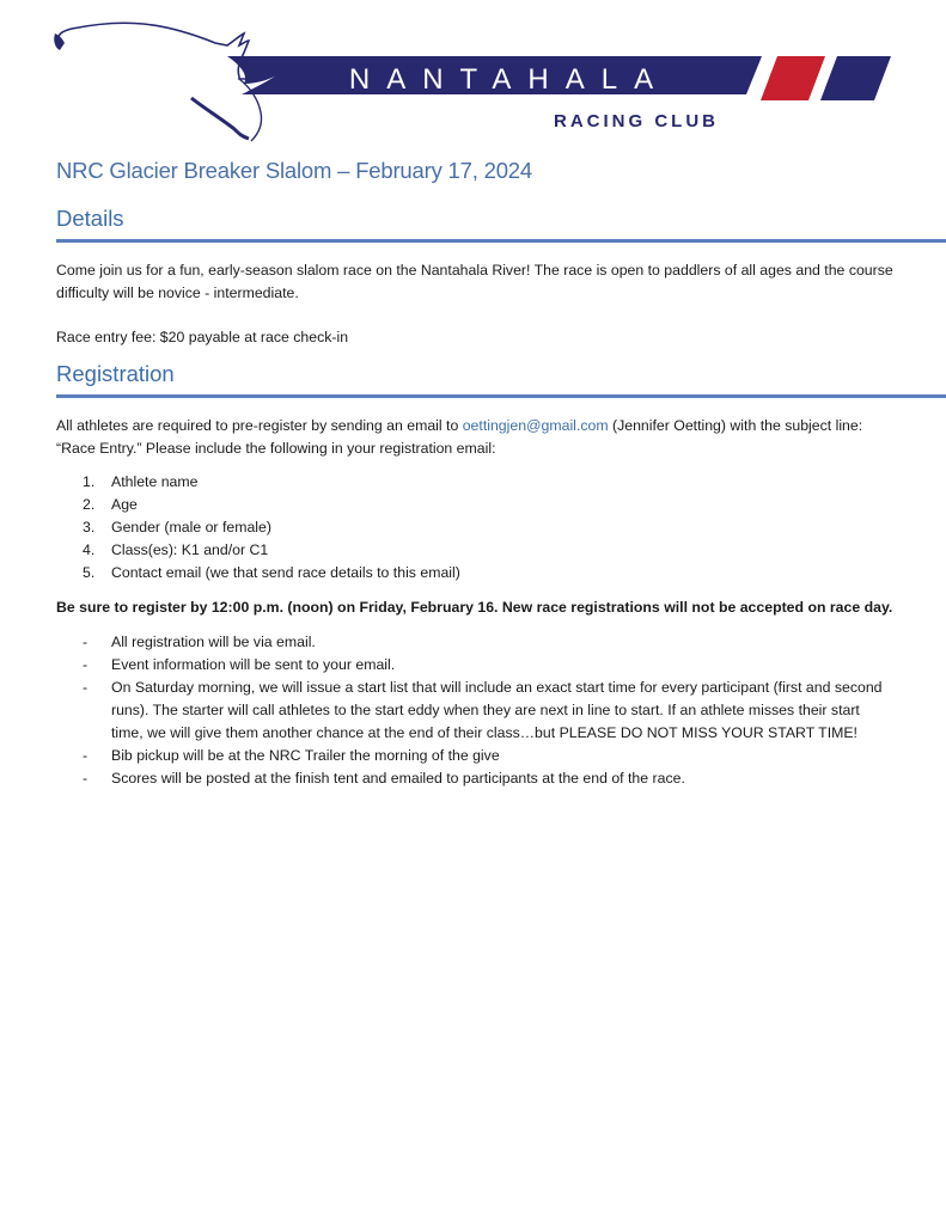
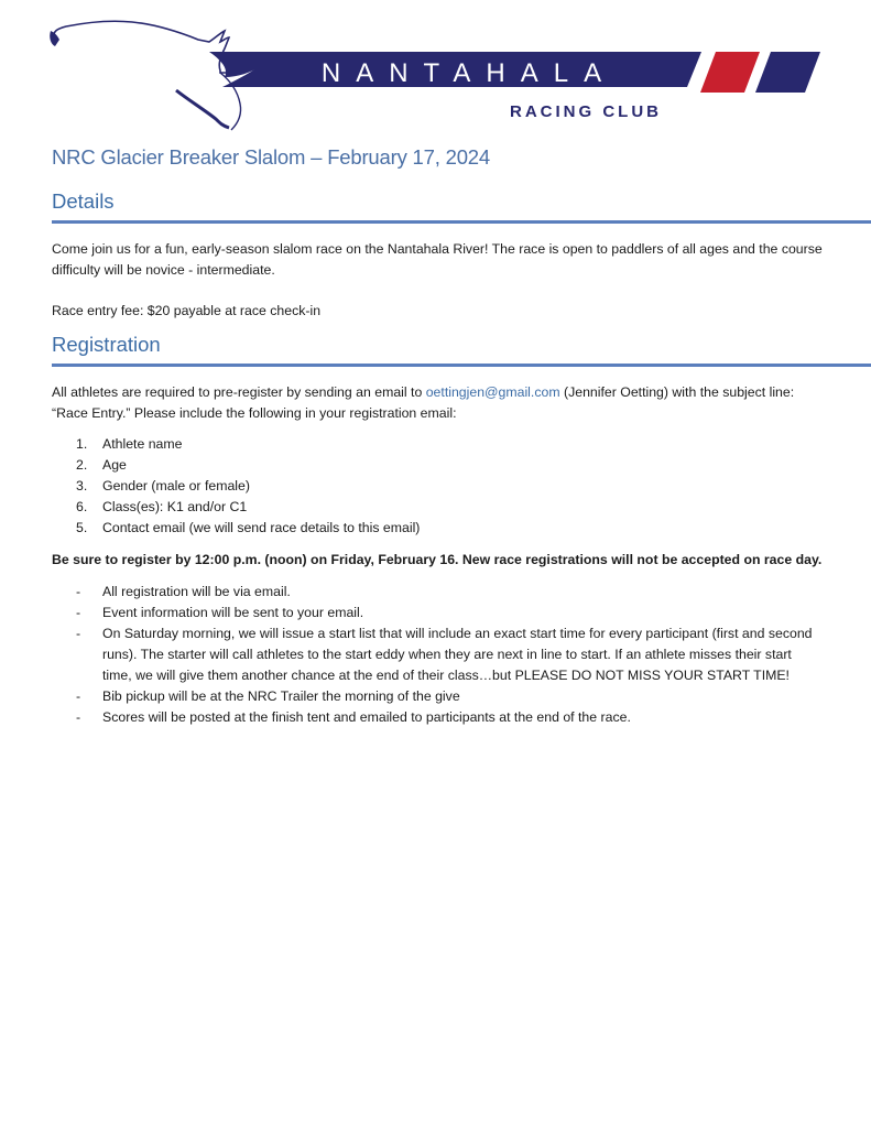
  NANTAHALA
  RACING CLUB
  NRC Glacier Breaker Slalom – February 17, 2024
  Details
  Come join us for a fun, early-season slalom race on the Nantahala River! The race is open to paddlers of all ages and the course difficulty will be novice - intermediate.
  Race entry fee: $20 payable at race check-in
  Registration
  All athletes are required to pre-register by sending an email to oettingjen@gmail.com (Jennifer Oetting) with the subject line: “Race Entry.” Please include the following in your registration email:
  1.
  Athlete name
  2.
  Age
  3.
  Gender (male or female)
- 4.
+ 6.
  Class(es): K1 and/or C1
  5.
- Contact email (we that send race details to this email)
+ Contact email (we will send race details to this email)
  Be sure to register by 12:00 p.m. (noon) on Friday, February 16. New race registrations will not be accepted on race day.
  -
  All registration will be via email.
  -
  Event information will be sent to your email.
  -
  On Saturday morning, we will issue a start list that will include an exact start time for every participant (first and second runs). The starter will call athletes to the start eddy when they are next in line to start. If an athlete misses their start time, we will give them another chance at the end of their class…but PLEASE DO NOT MISS YOUR START TIME!
  -
  Bib pickup will be at the NRC Trailer the morning of the give
  -
  Scores will be posted at the finish tent and emailed to participants at the end of the race.
